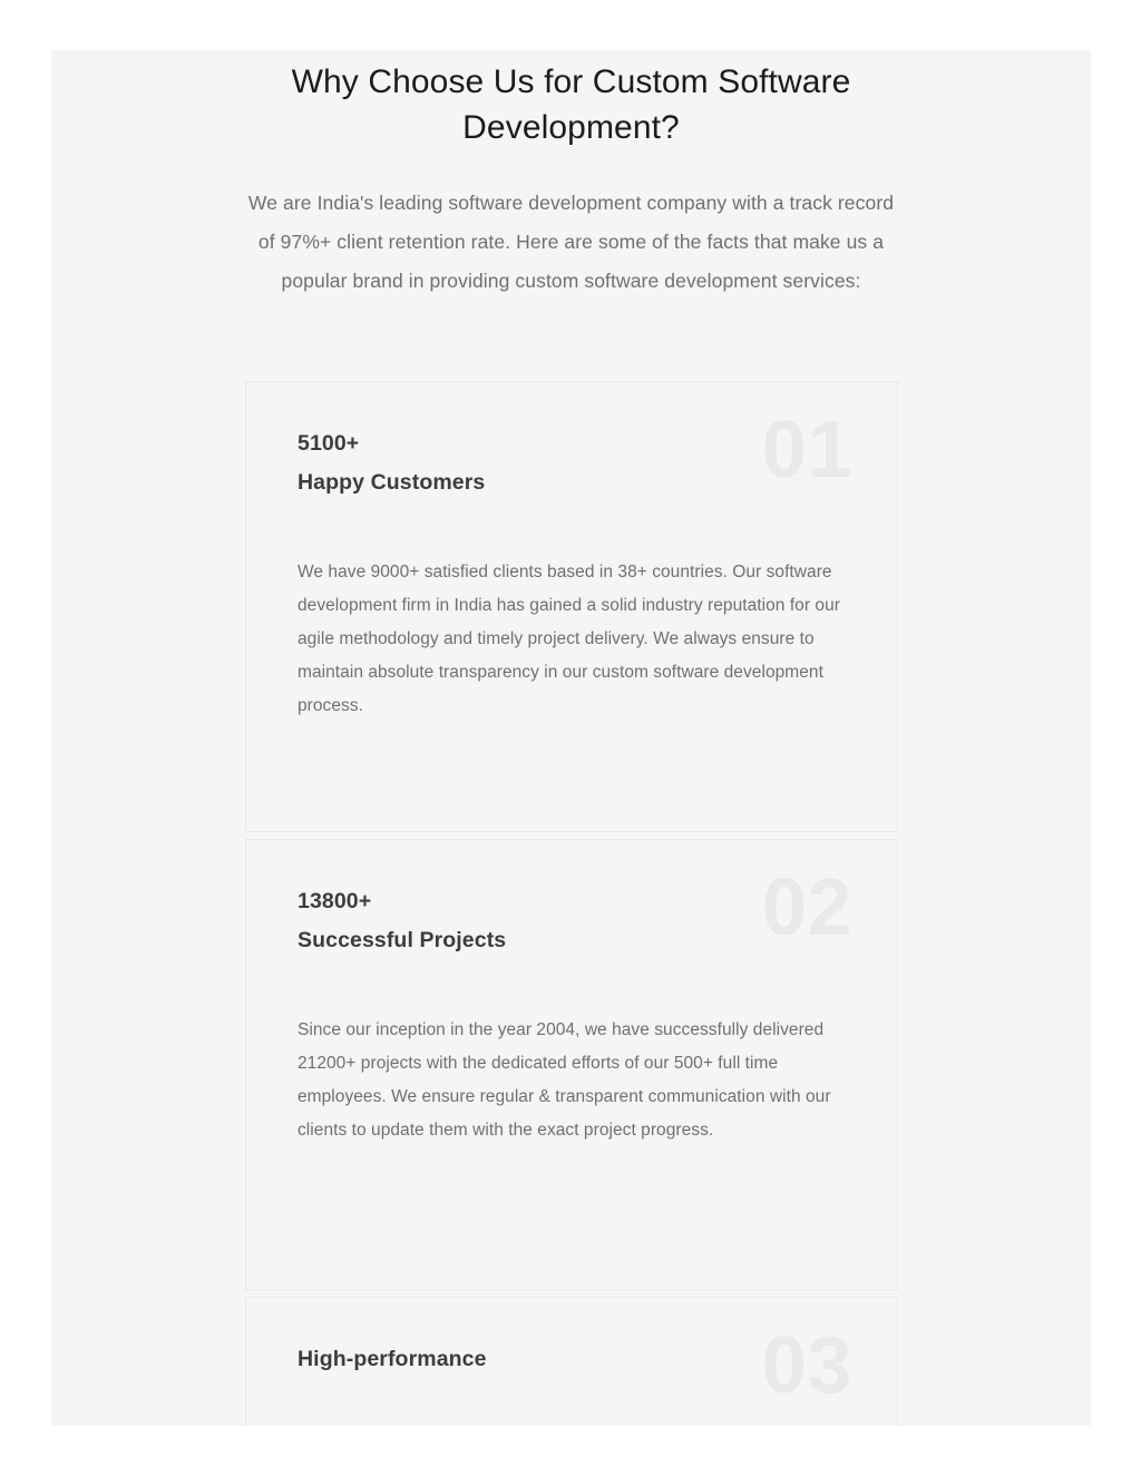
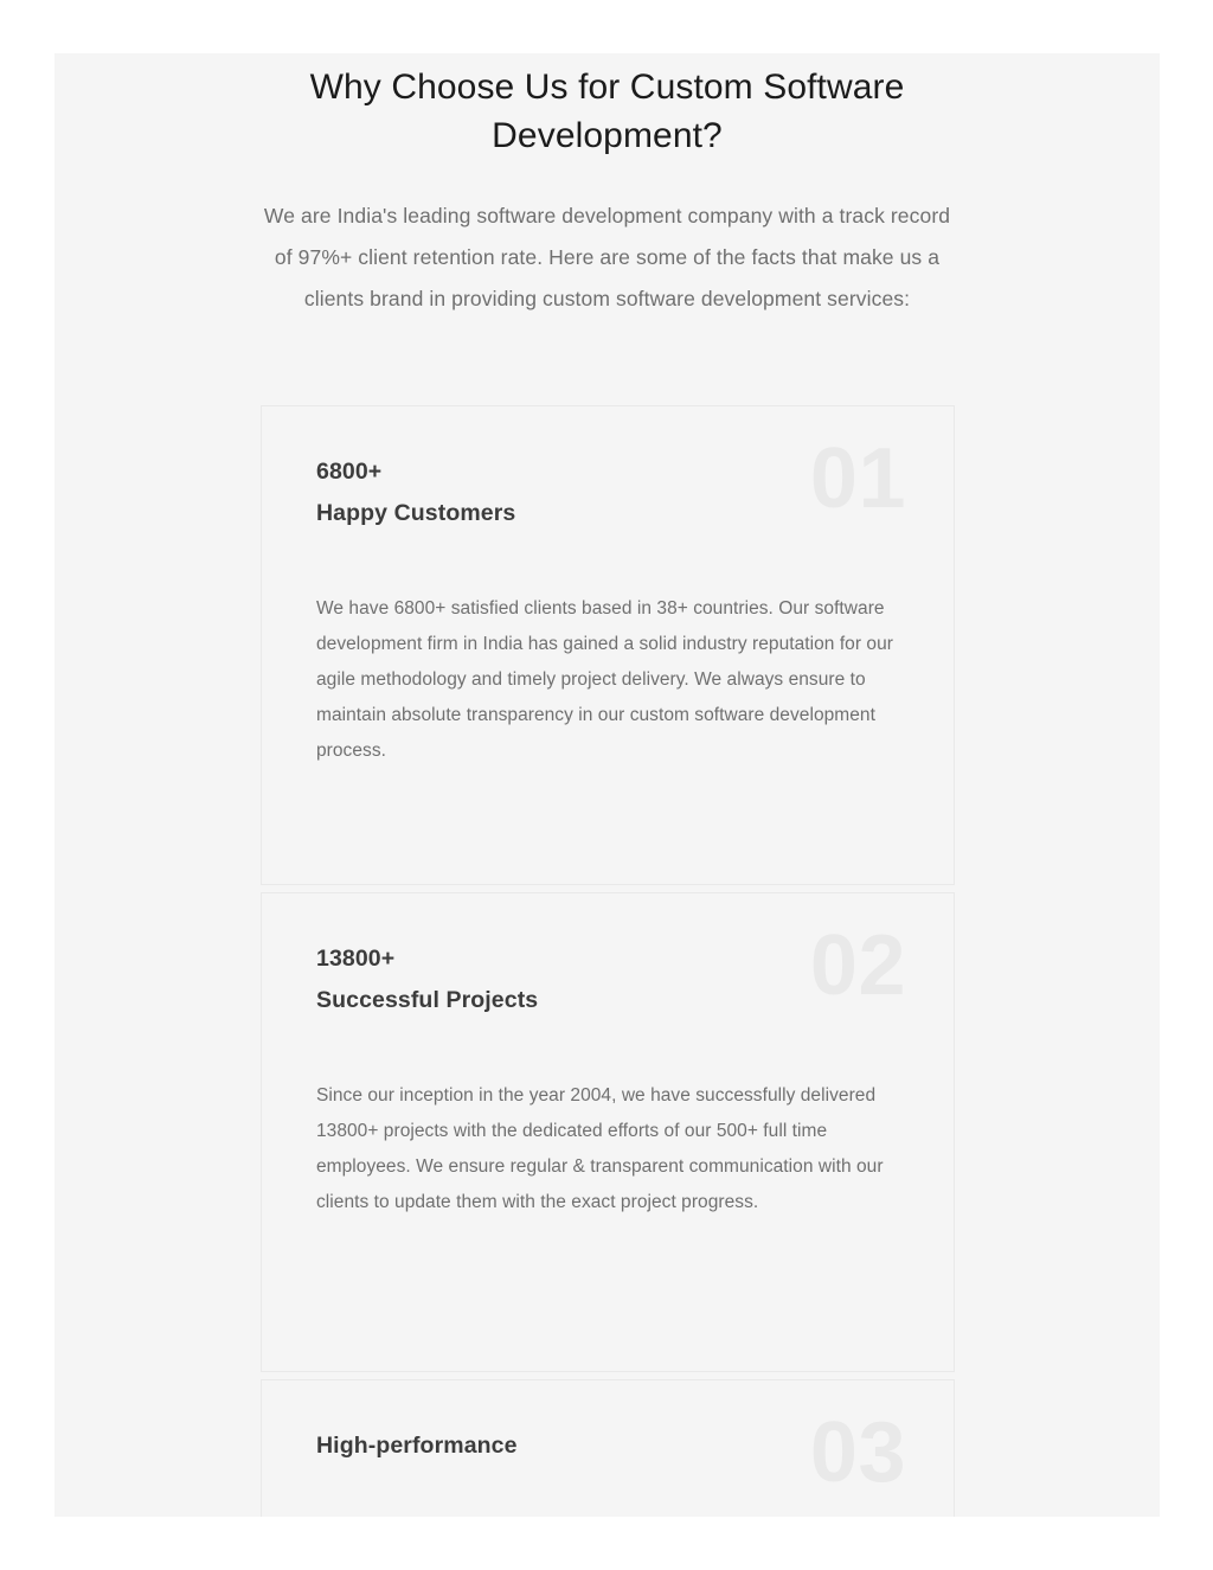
  Why Choose Us for Custom Software Development?
- We are India's leading software development company with a track record of 97%+ client retention rate. Here are some of the facts that make us a popular brand in providing custom software development services:
+ We are India's leading software development company with a track record of 97%+ client retention rate. Here are some of the facts that make us a clients brand in providing custom software development services:
- 5100+
+ 6800+
  Happy Customers
- We have 9000+ satisfied clients based in 38+ countries. Our software development firm in India has gained a solid industry reputation for our agile methodology and timely project delivery. We always ensure to maintain absolute transparency in our custom software development process.
+ We have 6800+ satisfied clients based in 38+ countries. Our software development firm in India has gained a solid industry reputation for our agile methodology and timely project delivery. We always ensure to maintain absolute transparency in our custom software development process.
  13800+
  Successful Projects
- Since our inception in the year 2004, we have successfully delivered 21200+ projects with the dedicated efforts of our 500+ full time employees. We ensure regular & transparent communication with our clients to update them with the exact project progress.
+ Since our inception in the year 2004, we have successfully delivered 13800+ projects with the dedicated efforts of our 500+ full time employees. We ensure regular & transparent communication with our clients to update them with the exact project progress.
  High-performance
